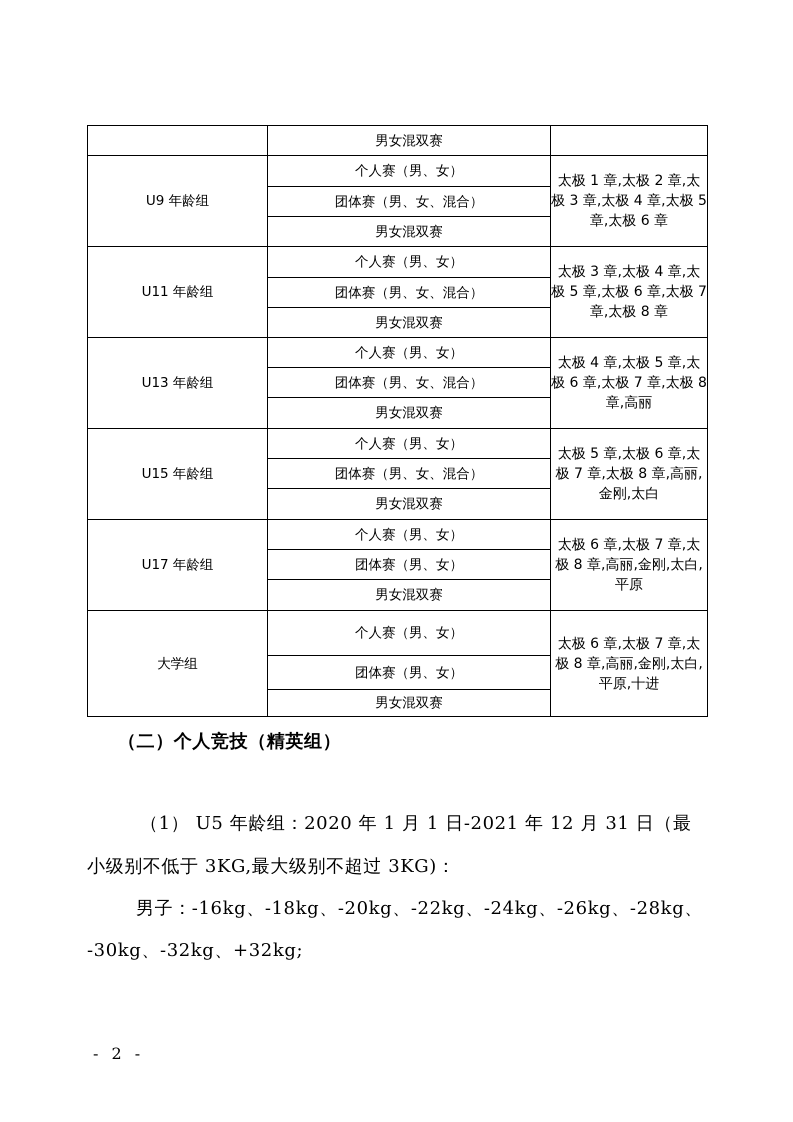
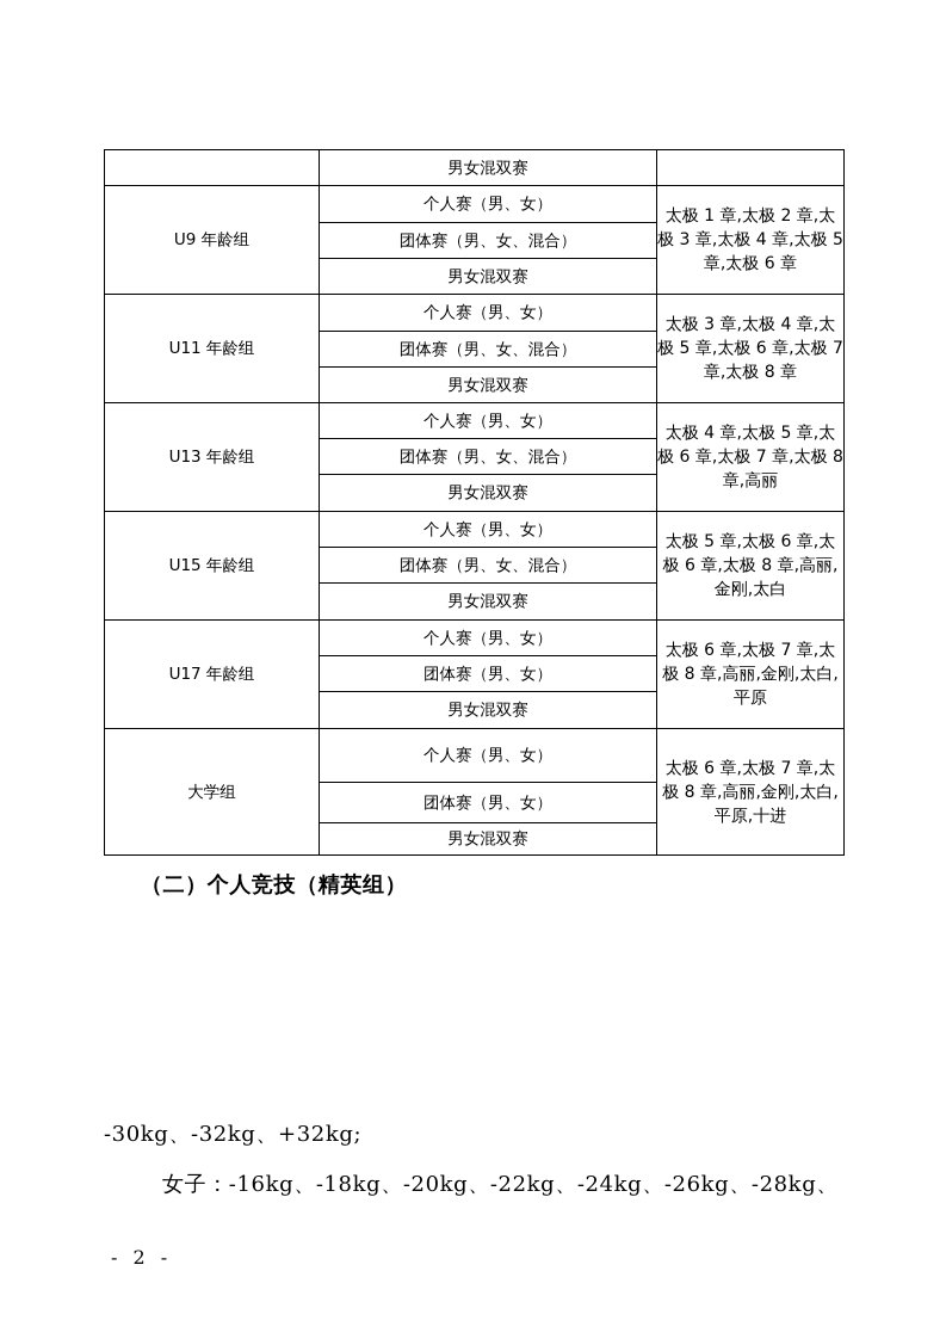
  	男女混双赛
  U9 年龄组	个人赛（男、女）	太极 1 章,太极 2 章,太极 3 章,太极 4 章,太极 5 章,太极 6 章
  团体赛（男、女、混合）
  男女混双赛
  U11 年龄组	个人赛（男、女）	太极 3 章,太极 4 章,太极 5 章,太极 6 章,太极 7 章,太极 8 章
  团体赛（男、女、混合）
  男女混双赛
  U13 年龄组	个人赛（男、女）	太极 4 章,太极 5 章,太极 6 章,太极 7 章,太极 8 章,高丽
  团体赛（男、女、混合）
  男女混双赛
- U15 年龄组	个人赛（男、女）	太极 5 章,太极 6 章,太极 7 章,太极 8 章,高丽,金刚,太白
+ U15 年龄组	个人赛（男、女）	太极 5 章,太极 6 章,太极 6 章,太极 8 章,高丽,金刚,太白
  团体赛（男、女、混合）
  男女混双赛
  U17 年龄组	个人赛（男、女）	太极 6 章,太极 7 章,太极 8 章,高丽,金刚,太白,平原
  团体赛（男、女）
  男女混双赛
  大学组	个人赛（男、女）	太极 6 章,太极 7 章,太极 8 章,高丽,金刚,太白,平原,十进
  团体赛（男、女）
  男女混双赛
  （二）个人竞技（精英组）
- （1） U5 年龄组：2020 年 1 月 1 日-2021 年 12 月 31 日（最
- 小级别不低于 3KG,最大级别不超过 3KG)：
- 男子：-16kg、-18kg、-20kg、-22kg、-24kg、-26kg、-28kg、
  -30kg、-32kg、+32kg;
+ 女子：-16kg、-18kg、-20kg、-22kg、-24kg、-26kg、-28kg、
  - 2 -
